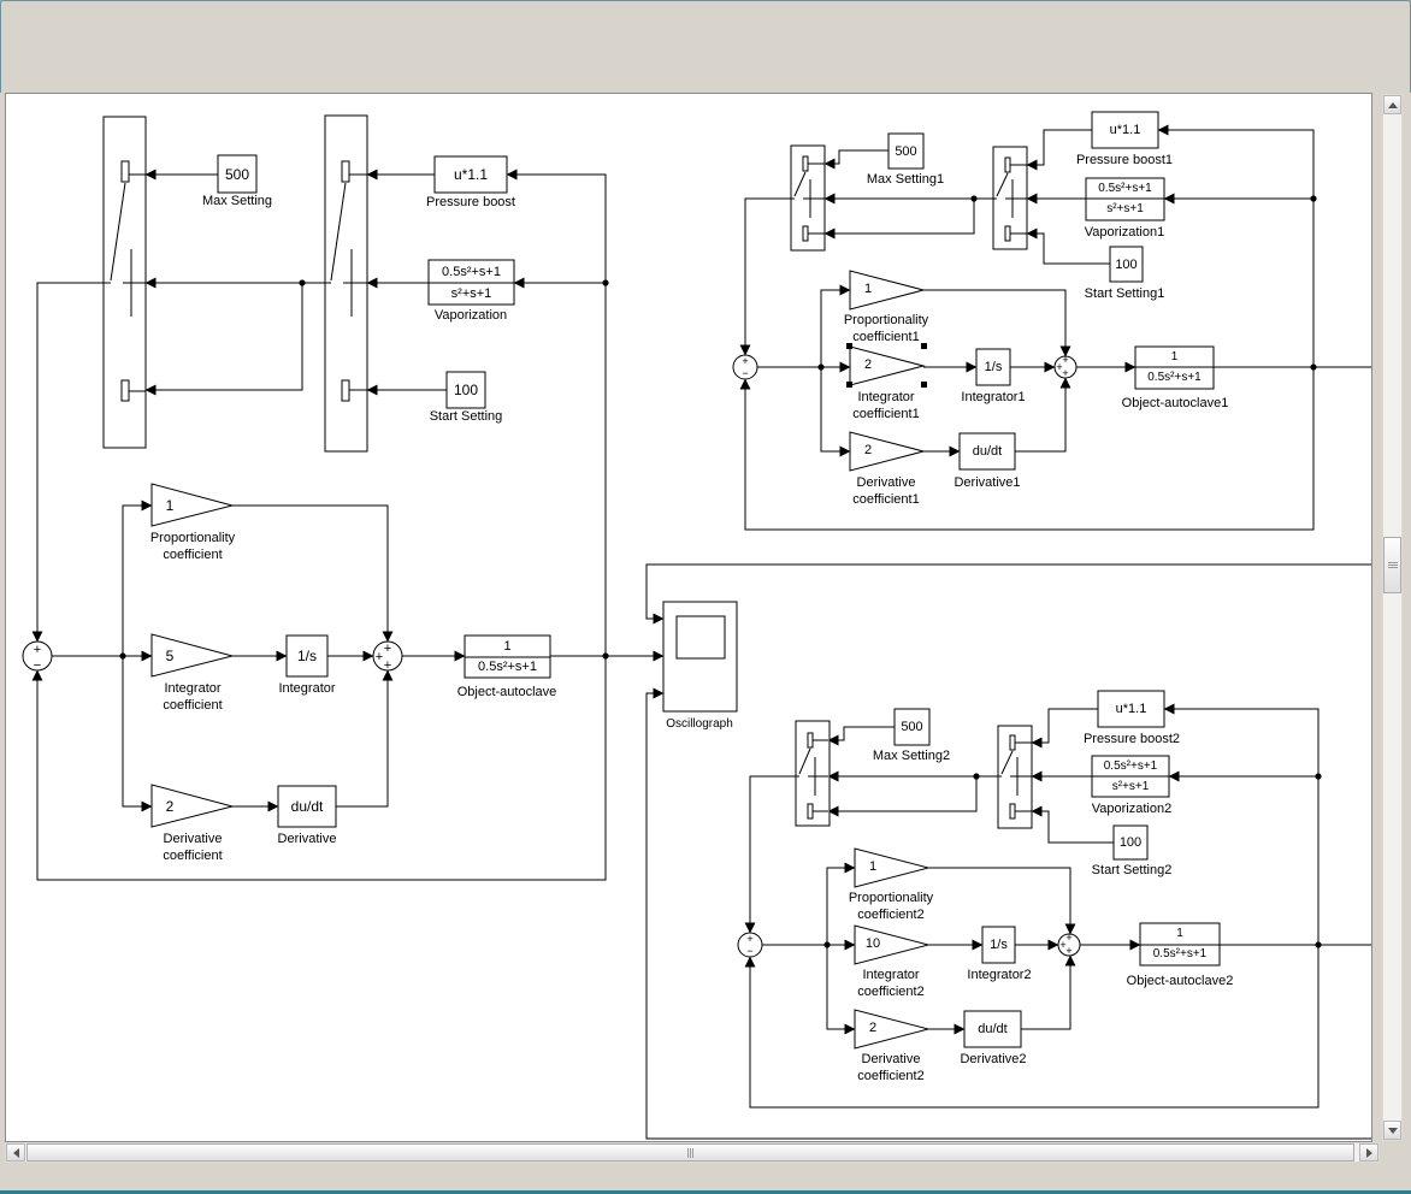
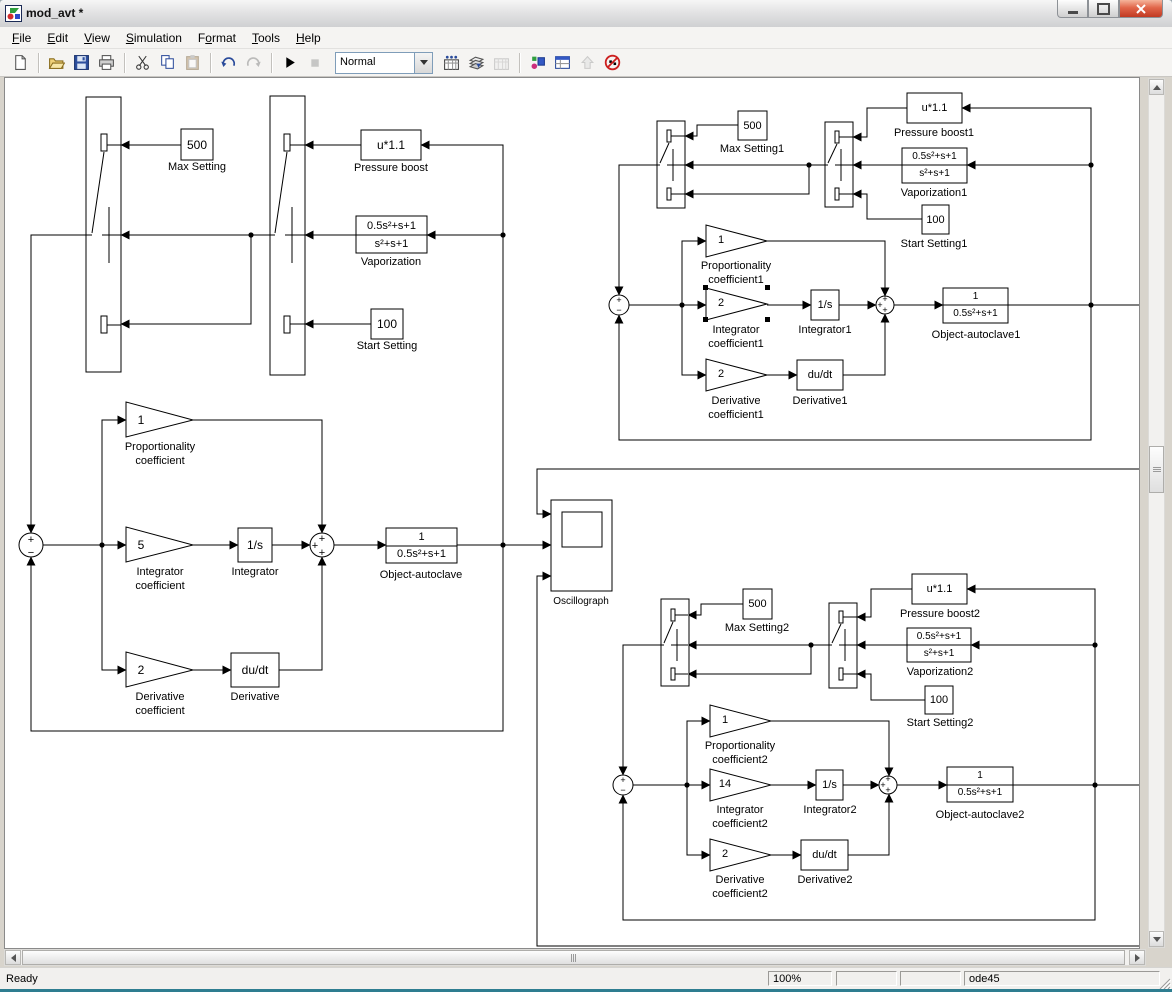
+ mod_avt *
+ File
+ Edit
+ View
+ Simulation
+ Format
+ Tools
+ Help
+ Normal
  +
  −
  +
  +
  +
  +
  −
  +
  +
  +
  +
  −
  +
  +
  +
  500
  Max Setting
  u*1.1
  Pressure boost
  0.5s²+s+1
  s²+s+1
  Vaporization
  100
  Start Setting
  1
  Proportionality
  coefficient
  5
  Integrator
  coefficient
  2
  Derivative
  coefficient
  1/s
  Integrator
  du/dt
  Derivative
  1
  0.5s²+s+1
  Object-autoclave
  Oscillograph
  500
  Max Setting1
  u*1.1
  Pressure boost1
  0.5s²+s+1
  s²+s+1
  Vaporization1
  100
  Start Setting1
  1
  Proportionality
  coefficient1
  2
  Integrator
  coefficient1
  2
  Derivative
  coefficient1
  1/s
  Integrator1
  du/dt
  Derivative1
  1
  0.5s²+s+1
  Object-autoclave1
  500
  Max Setting2
  u*1.1
  Pressure boost2
  0.5s²+s+1
  s²+s+1
  Vaporization2
  100
  Start Setting2
  1
  Proportionality
  coefficient2
- 10
+ 14
  Integrator
  coefficient2
  2
  Derivative
  coefficient2
  1/s
  Integrator2
  du/dt
  Derivative2
  1
  0.5s²+s+1
  Object-autoclave2
+ Ready
+ 100%
+ ode45
